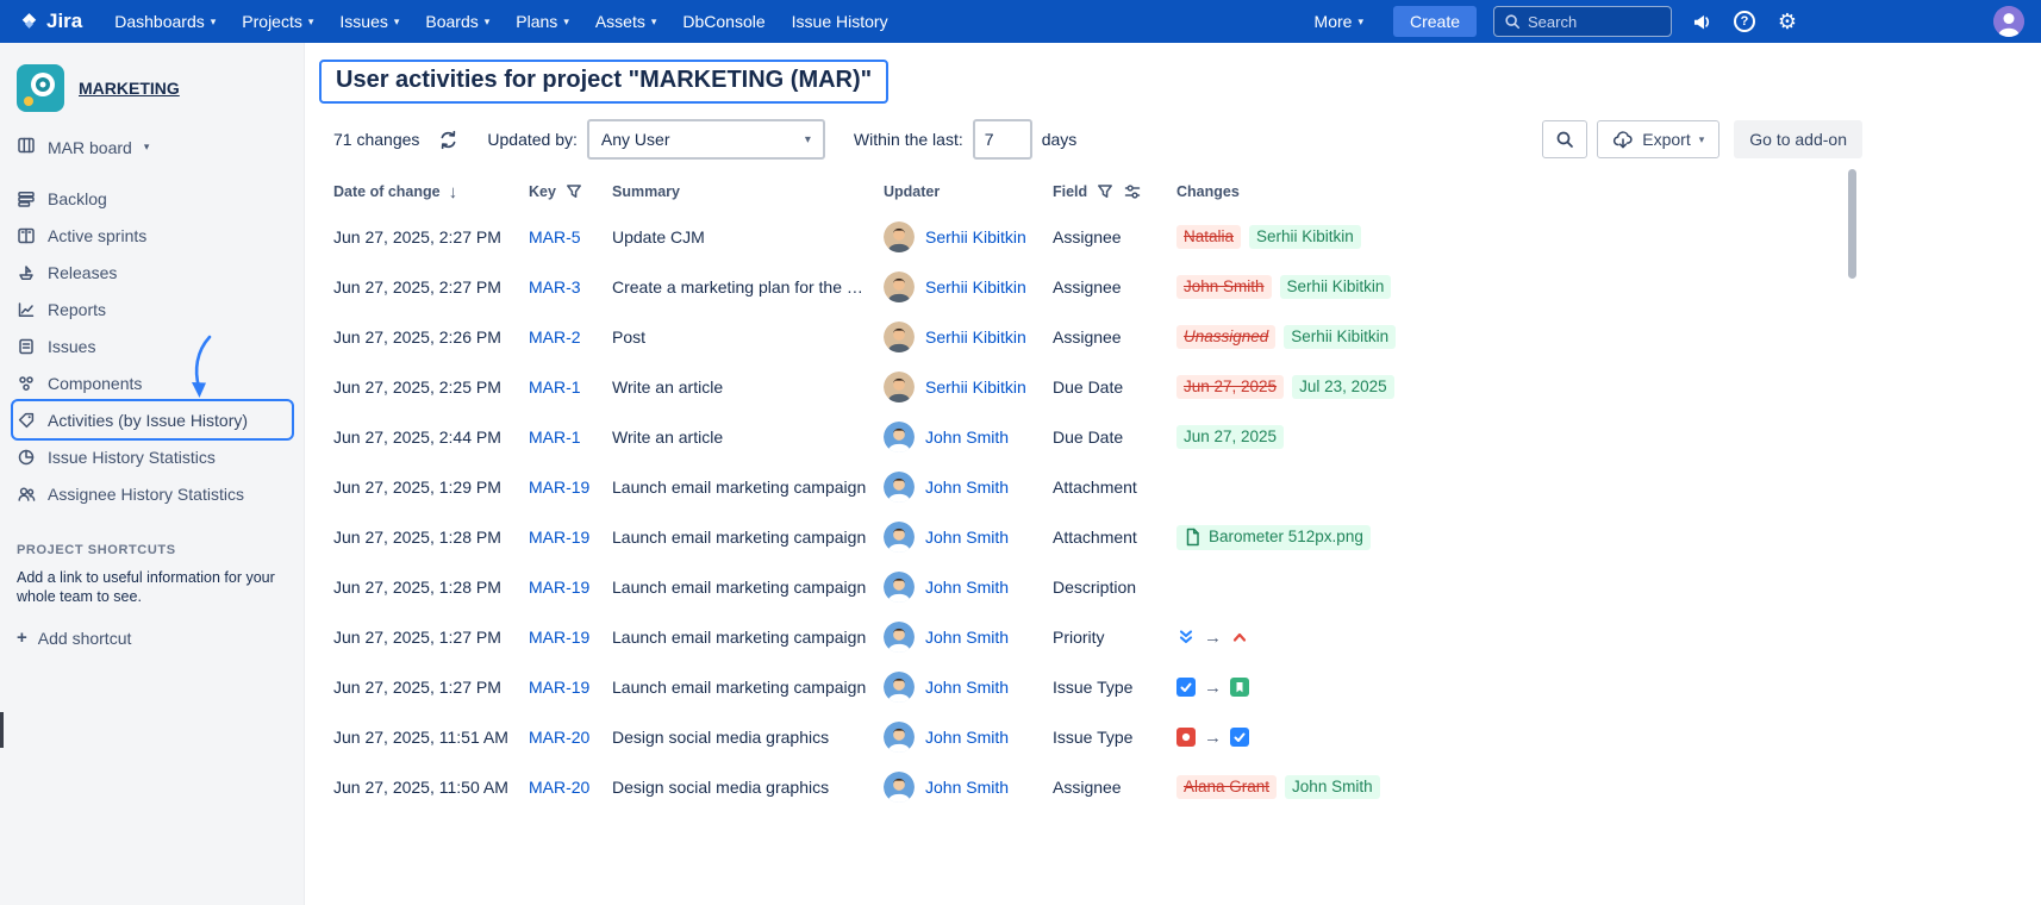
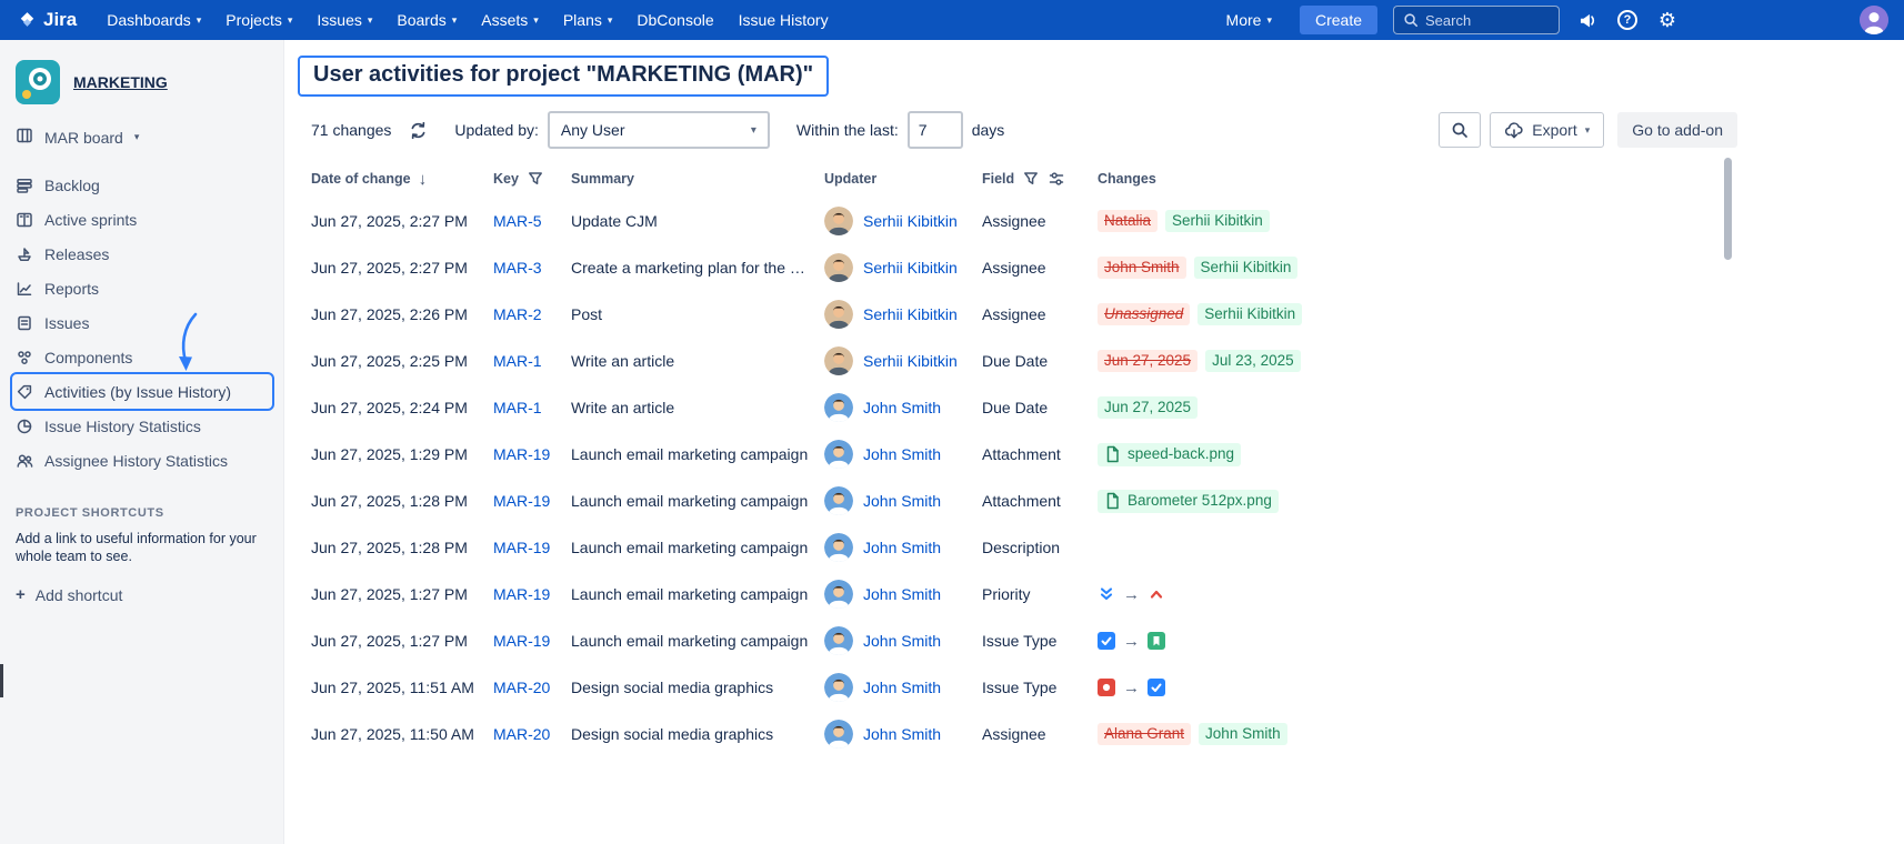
  Jira
  Dashboards
  ▾
  Projects
  ▾
  Issues
  ▾
  Boards
  ▾
- Plans
+ Assets
  ▾
- Assets
+ Plans
  ▾
  DbConsole
  Issue History
  More
  ▾
  Create
  Search
  ?
  ⚙
  MARKETING
  MAR board
  ▾
  Backlog
  Active sprints
  Releases
  Reports
  Issues
  Components
  Activities (by Issue History)
  Issue History Statistics
  Assignee History Statistics
  PROJECT SHORTCUTS
  Add a link to useful information for your whole team to see.
  +
  Add shortcut
  User activities for project "MARKETING (MAR)"
  71 changes
  Updated by:
  Any User
  ▾
  Within the last:
  7
  days
  Export
  ▾
  Go to add-on
  Date of change
  ↓
  Key
  Summary
  Updater
  Field
  Changes
  Jun 27, 2025, 2:27 PM
  MAR-5
  Update CJM
  Serhii Kibitkin
  Assignee
  Natalia
  Serhii Kibitkin
  Jun 27, 2025, 2:27 PM
  MAR-3
  Create a marketing plan for the sec..
  Serhii Kibitkin
  Assignee
  John Smith
  Serhii Kibitkin
  Jun 27, 2025, 2:26 PM
  MAR-2
  Post
  Serhii Kibitkin
  Assignee
  Unassigned
  Serhii Kibitkin
  Jun 27, 2025, 2:25 PM
  MAR-1
  Write an article
  Serhii Kibitkin
  Due Date
  Jun 27, 2025
  Jul 23, 2025
- Jun 27, 2025, 2:44 PM
+ Jun 27, 2025, 2:24 PM
  MAR-1
  Write an article
  John Smith
  Due Date
  Jun 27, 2025
  Jun 27, 2025, 1:29 PM
  MAR-19
  Launch email marketing campaign
  John Smith
  Attachment
+ speed-back.png
  Jun 27, 2025, 1:28 PM
  MAR-19
  Launch email marketing campaign
  John Smith
  Attachment
  Barometer 512px.png
  Jun 27, 2025, 1:28 PM
  MAR-19
  Launch email marketing campaign
  John Smith
  Description
  Jun 27, 2025, 1:27 PM
  MAR-19
  Launch email marketing campaign
  John Smith
  Priority
  →
  Jun 27, 2025, 1:27 PM
  MAR-19
  Launch email marketing campaign
  John Smith
  Issue Type
  →
  Jun 27, 2025, 11:51 AM
  MAR-20
  Design social media graphics
  John Smith
  Issue Type
  →
  Jun 27, 2025, 11:50 AM
  MAR-20
  Design social media graphics
  John Smith
  Assignee
  Alana Grant
  John Smith
